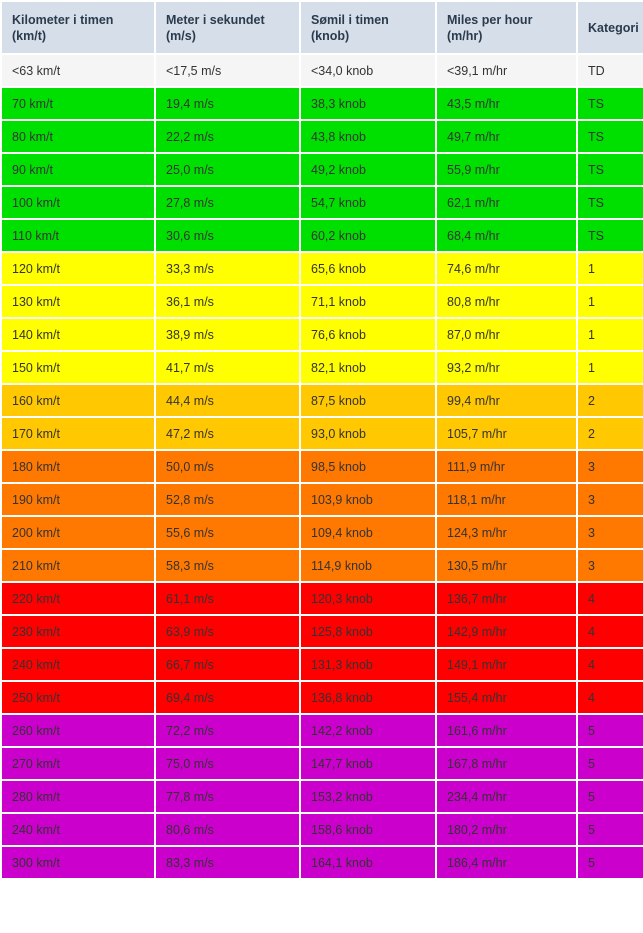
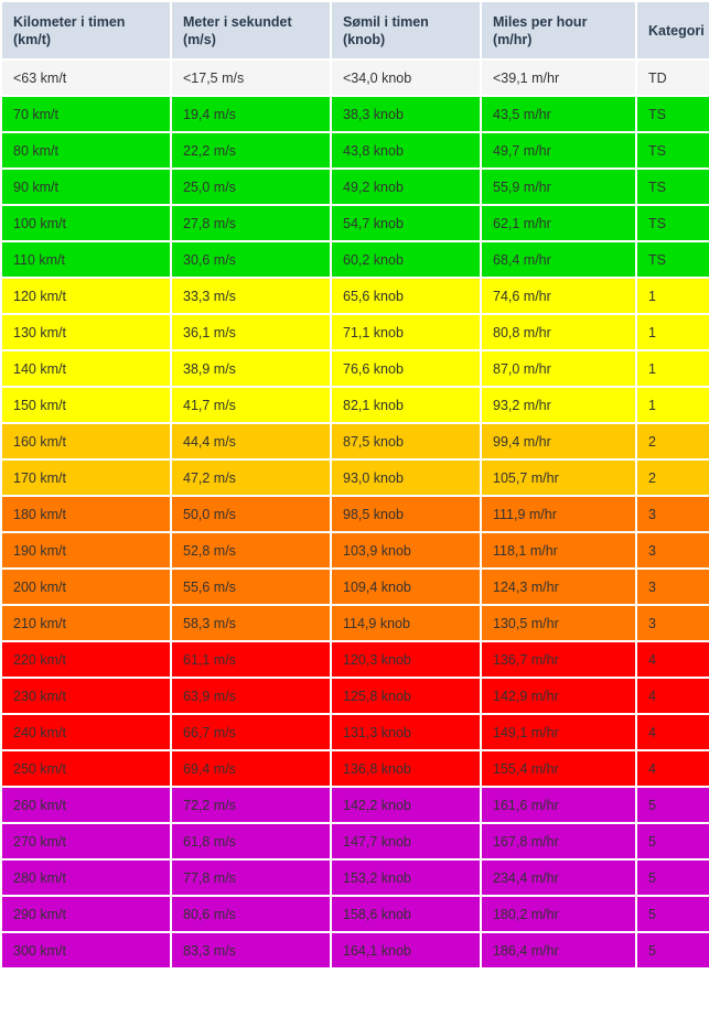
  Kilometer i timen(km/t)	Meter i sekundet(m/s)	Sømil i timen(knob)	Miles per hour(m/hr)	Kategori
  <63 km/t	<17,5 m/s	<34,0 knob	<39,1 m/hr	TD
  70 km/t	19,4 m/s	38,3 knob	43,5 m/hr	TS
  80 km/t	22,2 m/s	43,8 knob	49,7 m/hr	TS
  90 km/t	25,0 m/s	49,2 knob	55,9 m/hr	TS
  100 km/t	27,8 m/s	54,7 knob	62,1 m/hr	TS
  110 km/t	30,6 m/s	60,2 knob	68,4 m/hr	TS
  120 km/t	33,3 m/s	65,6 knob	74,6 m/hr	1
  130 km/t	36,1 m/s	71,1 knob	80,8 m/hr	1
  140 km/t	38,9 m/s	76,6 knob	87,0 m/hr	1
  150 km/t	41,7 m/s	82,1 knob	93,2 m/hr	1
  160 km/t	44,4 m/s	87,5 knob	99,4 m/hr	2
  170 km/t	47,2 m/s	93,0 knob	105,7 m/hr	2
  180 km/t	50,0 m/s	98,5 knob	111,9 m/hr	3
  190 km/t	52,8 m/s	103,9 knob	118,1 m/hr	3
  200 km/t	55,6 m/s	109,4 knob	124,3 m/hr	3
  210 km/t	58,3 m/s	114,9 knob	130,5 m/hr	3
  220 km/t	61,1 m/s	120,3 knob	136,7 m/hr	4
  230 km/t	63,9 m/s	125,8 knob	142,9 m/hr	4
  240 km/t	66,7 m/s	131,3 knob	149,1 m/hr	4
  250 km/t	69,4 m/s	136,8 knob	155,4 m/hr	4
  260 km/t	72,2 m/s	142,2 knob	161,6 m/hr	5
- 270 km/t	75,0 m/s	147,7 knob	167,8 m/hr	5
+ 270 km/t	61,8 m/s	147,7 knob	167,8 m/hr	5
  280 km/t	77,8 m/s	153,2 knob	234,4 m/hr	5
- 240 km/t	80,6 m/s	158,6 knob	180,2 m/hr	5
+ 290 km/t	80,6 m/s	158,6 knob	180,2 m/hr	5
  300 km/t	83,3 m/s	164,1 knob	186,4 m/hr	5
